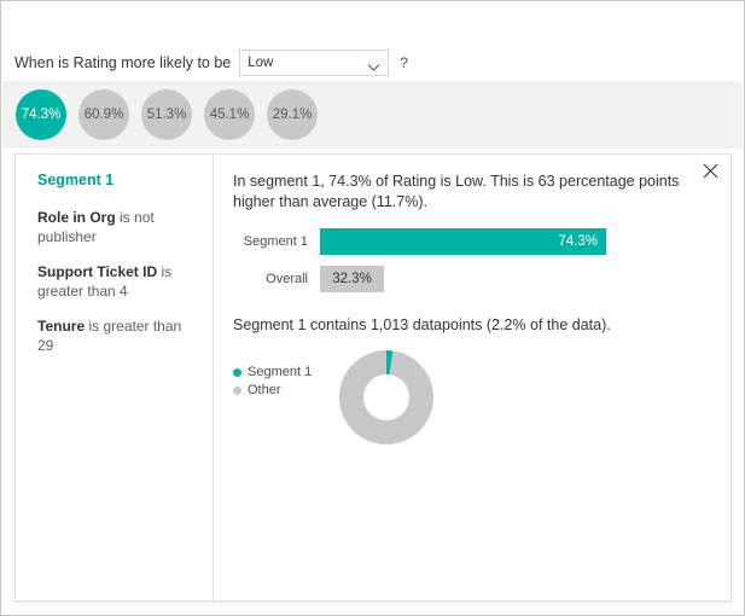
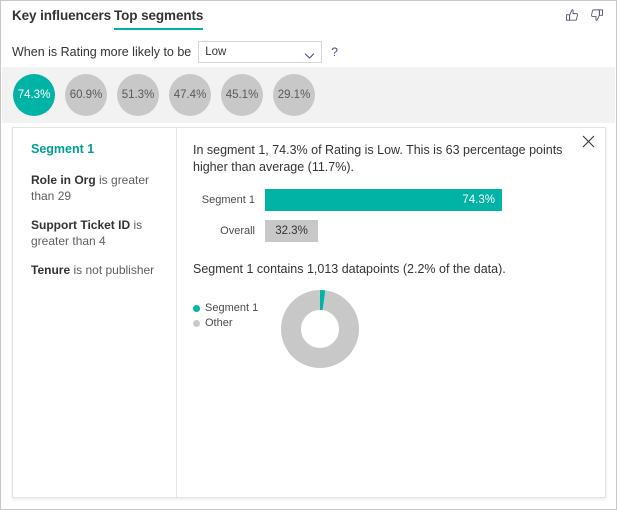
+ Key influencers
+ Top segments
  When is Rating more likely to be
  Low
  ?
  74.3%
  60.9%
  51.3%
+ 47.4%
  45.1%
  29.1%
  Segment 1
- Role in Org is not publisher
+ Role in Org is greater than 29
  Support Ticket ID is greater than 4
- Tenure is greater than 29
+ Tenure is not publisher
  In segment 1, 74.3% of Rating is Low. This is 63 percentage points higher than average (11.7%).
  Segment 1
  74.3%
  Overall
  32.3%
  Segment 1 contains 1,013 datapoints (2.2% of the data).
  Segment 1
  Other
